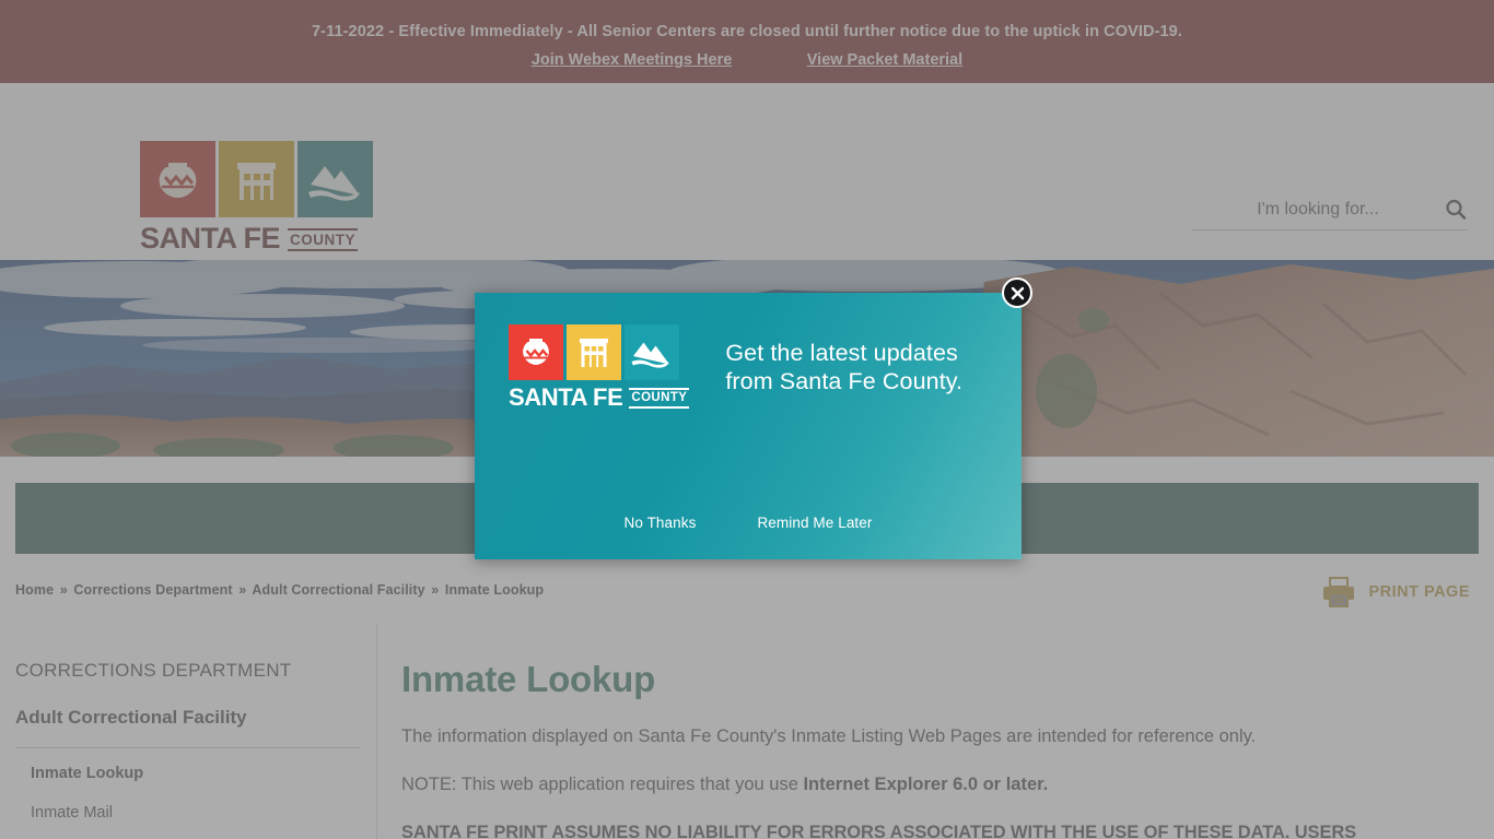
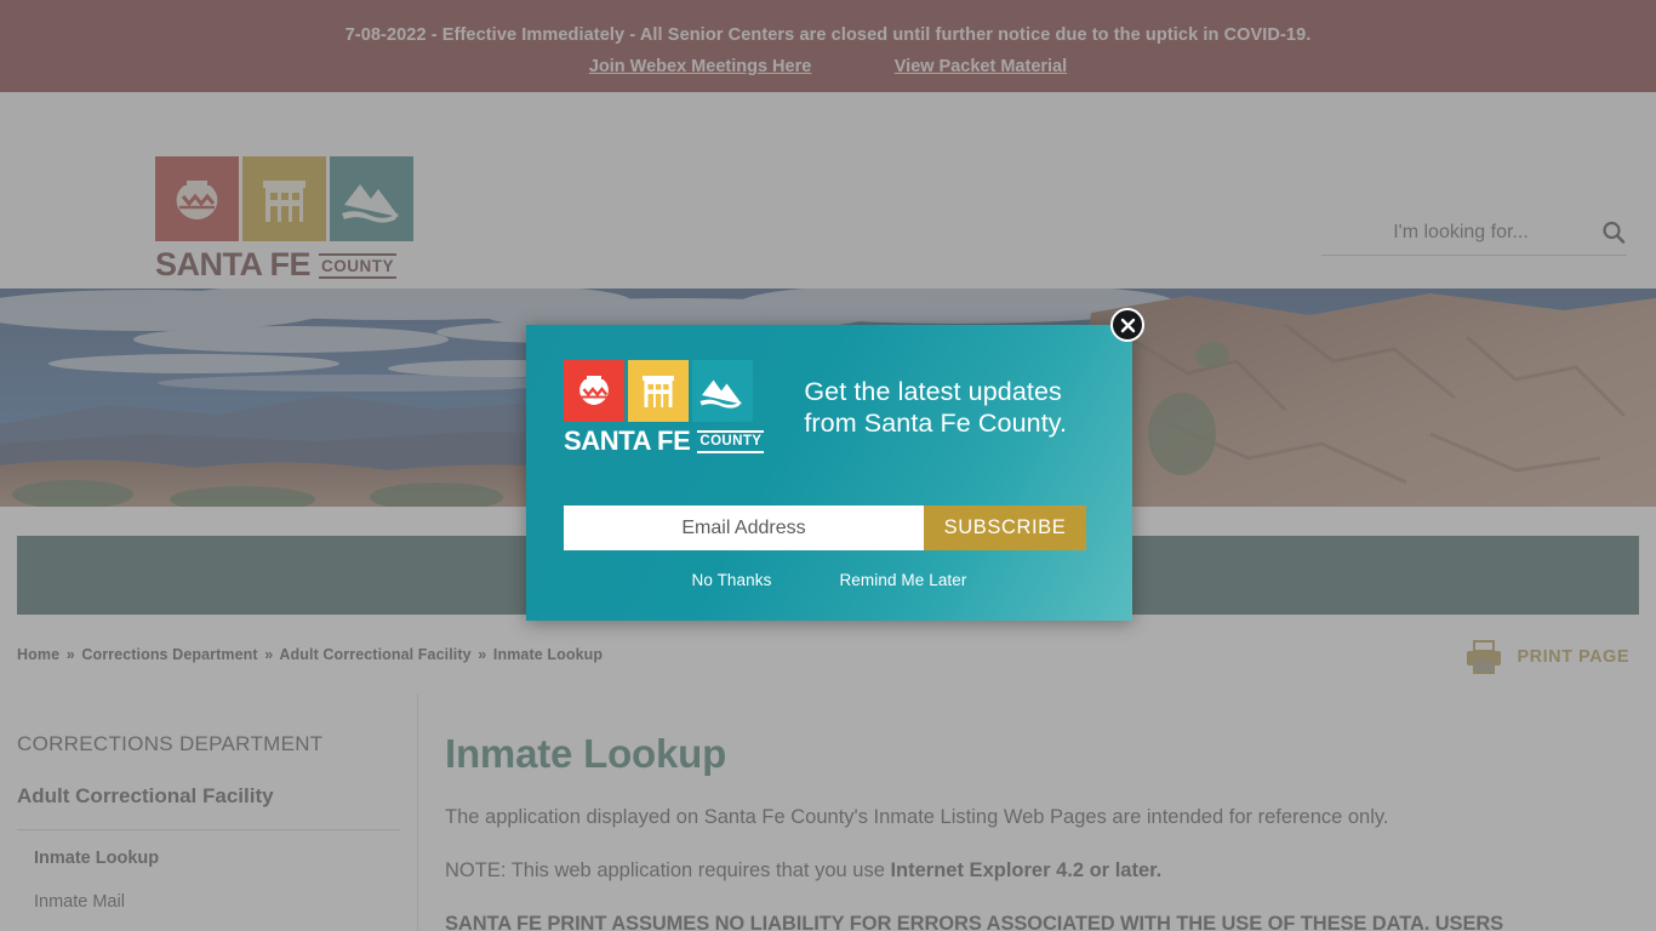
- 7-11-2022 - Effective Immediately - All Senior Centers are closed until further notice due to the uptick in COVID-19.
+ 7-08-2022 - Effective Immediately - All Senior Centers are closed until further notice due to the uptick in COVID-19.
  Join Webex Meetings Here View Packet Material
  SANTA FE
  COUNTY
  I'm looking for...
  Home » Corrections Department » Adult Correctional Facility » Inmate Lookup
  PRINT PAGE
  CORRECTIONS DEPARTMENT
  Adult Correctional Facility
  Inmate Lookup
  Inmate Mail
  Inmate Lookup
- The information displayed on Santa Fe County's Inmate Listing Web Pages are intended for reference only.
+ The application displayed on Santa Fe County's Inmate Listing Web Pages are intended for reference only.
- NOTE: This web application requires that you use Internet Explorer 6.0 or later.
+ NOTE: This web application requires that you use Internet Explorer 4.2 or later.
  SANTA FE PRINT ASSUMES NO LIABILITY FOR ERRORS ASSOCIATED WITH THE USE OF THESE DATA. USERS
  SANTA FE
  COUNTY
  Get the latest updates
  from Santa Fe County.
+ Email Address
+ SUBSCRIBE
  No Thanks
  Remind Me Later
